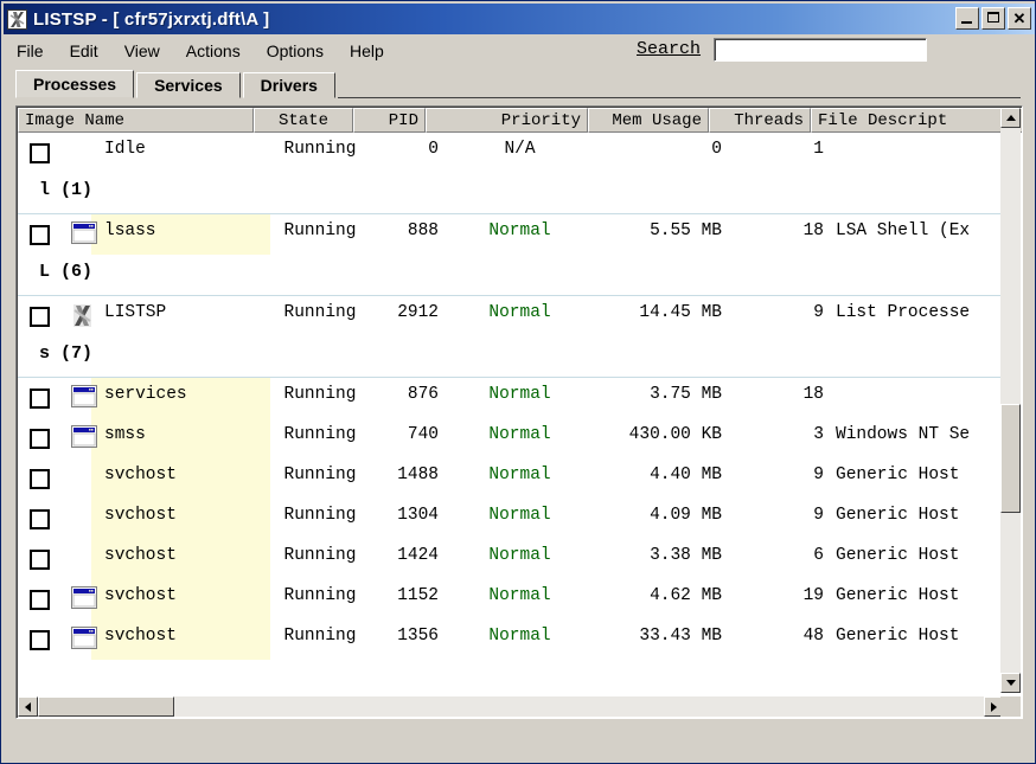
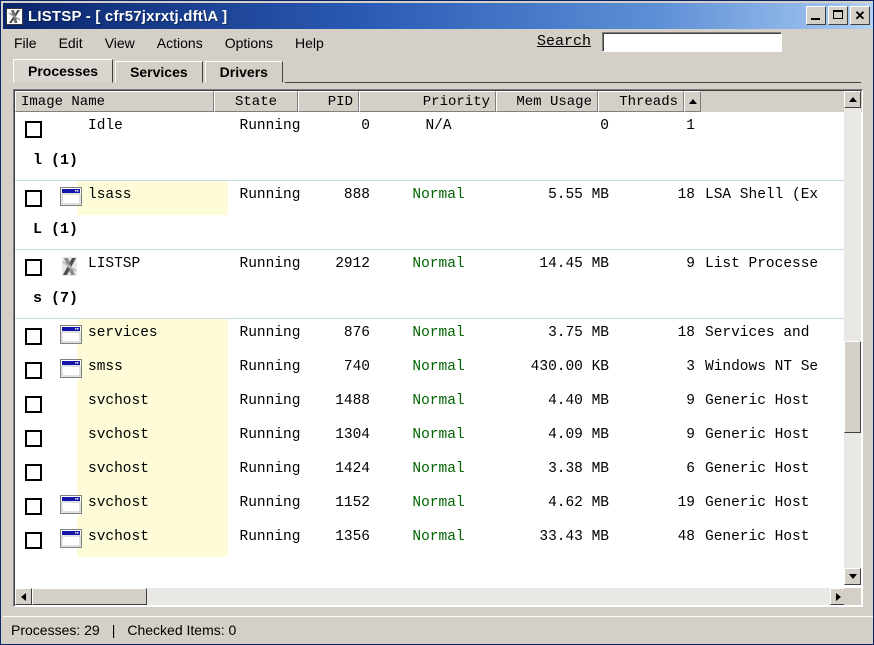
  LISTSP - [ cfr57jxrxtj.dft\A ]
  ✕
  File
  Edit
  View
  Actions
  Options
  Help
  Search
  Processes
  Services
  Drivers
  Image Name
  State
  PID
  Priority
  Mem Usage
  Threads
- File Descript
  Idle
  Running
  0
  N/A
  0
  1
  l (1)
  lsass
  Running
  888
  Normal
  5.55 MB
  18
  LSA Shell (Ex
- L (6)
+ L (1)
  LISTSP
  Running
  2912
  Normal
  14.45 MB
  9
  List Processe
  s (7)
  services
  Running
  876
  Normal
  3.75 MB
  18
+ Services and
  smss
  Running
  740
  Normal
  430.00 KB
  3
  Windows NT Se
  svchost
  Running
  1488
  Normal
  4.40 MB
  9
  Generic Host
  svchost
  Running
  1304
  Normal
  4.09 MB
  9
  Generic Host
  svchost
  Running
  1424
  Normal
  3.38 MB
  6
  Generic Host
  svchost
  Running
  1152
  Normal
  4.62 MB
  19
  Generic Host
  svchost
  Running
  1356
  Normal
  33.43 MB
  48
  Generic Host
+ Processes: 29
+ |
+ Checked Items: 0
